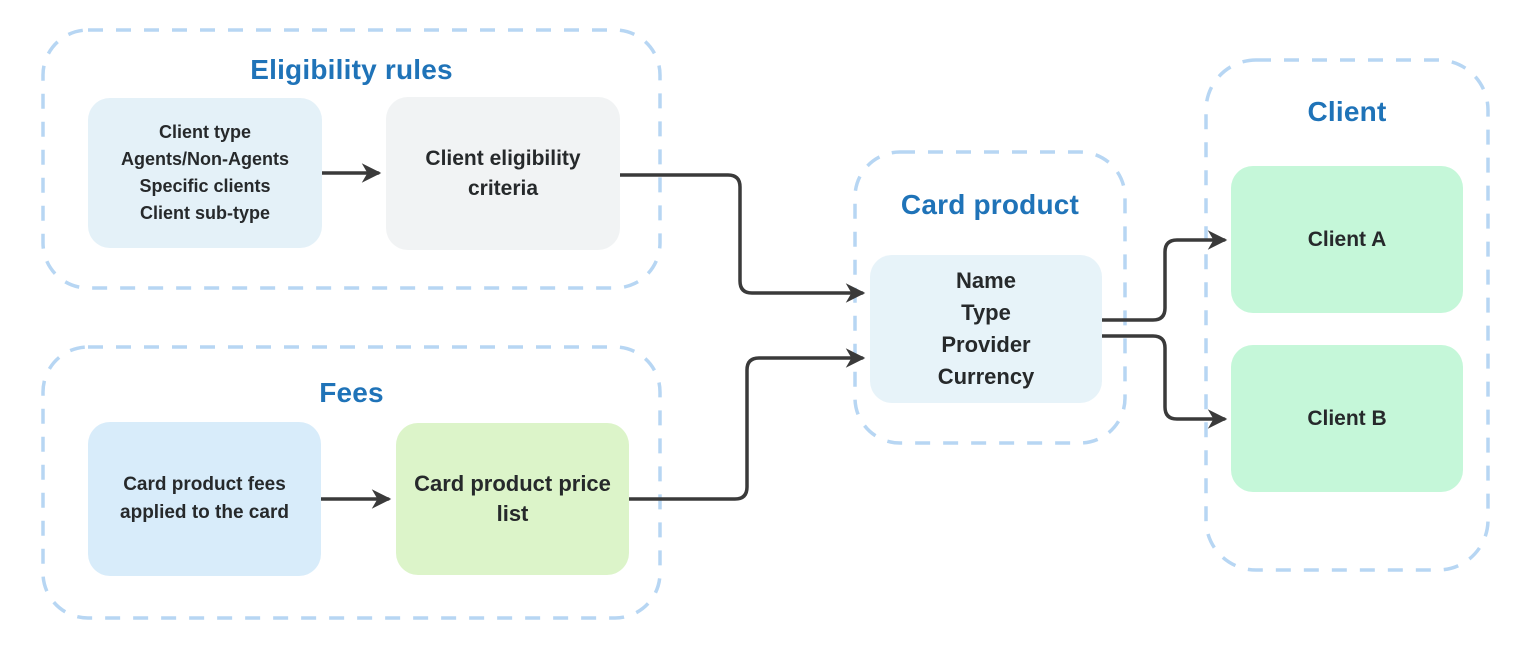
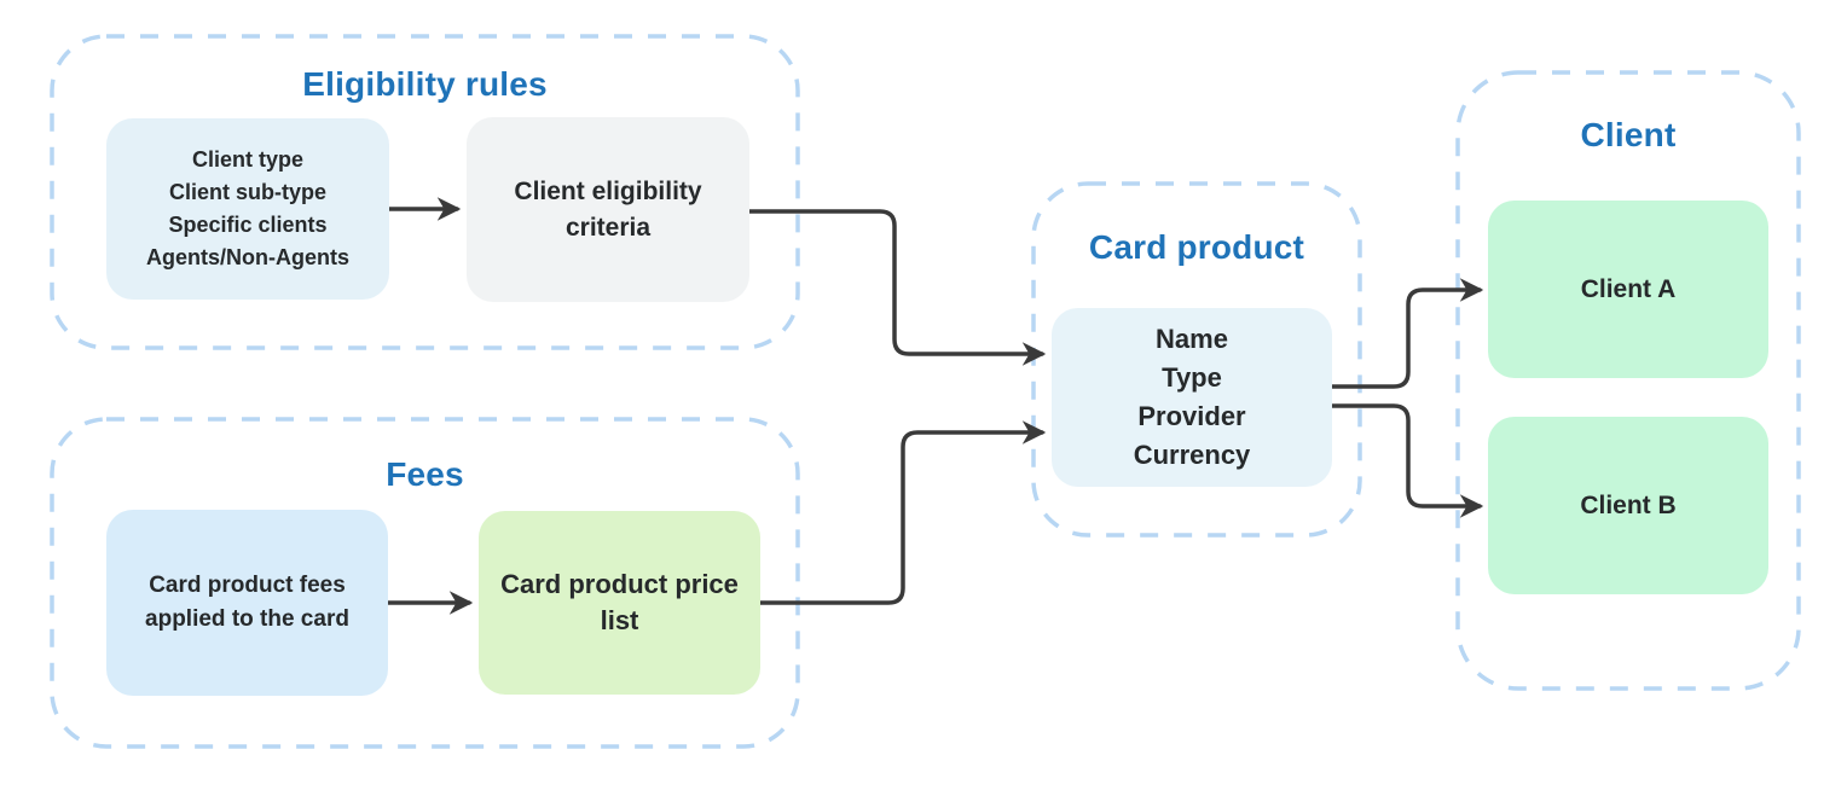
  Eligibility rules
  Fees
  Card product
  Client
  Client type
- Agents/Non-Agents
+ Client sub-type
  Specific clients
- Client sub-type
+ Agents/Non-Agents
  Client eligibility
  criteria
  Card product fees
  applied to the card
  Card product price
  list
  Name
  Type
  Provider
  Currency
  Client A
  Client B
